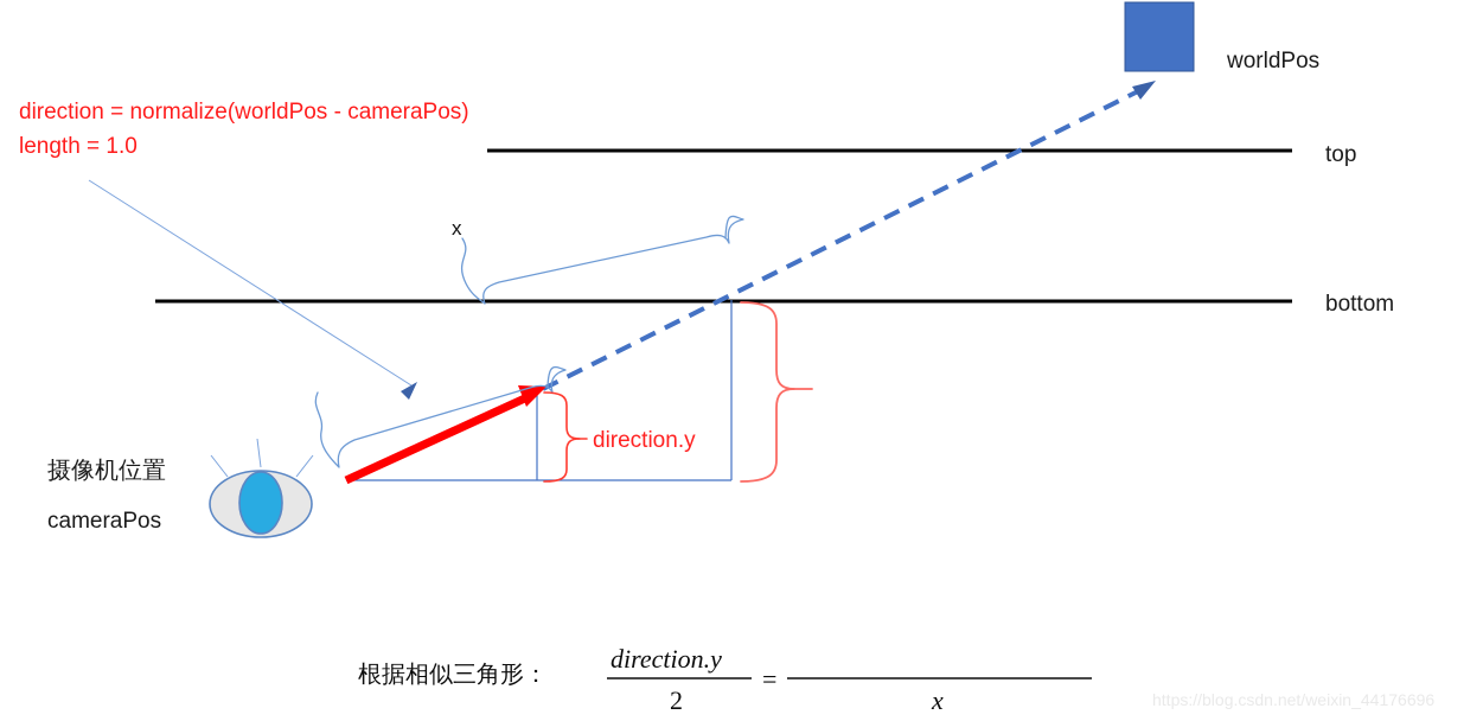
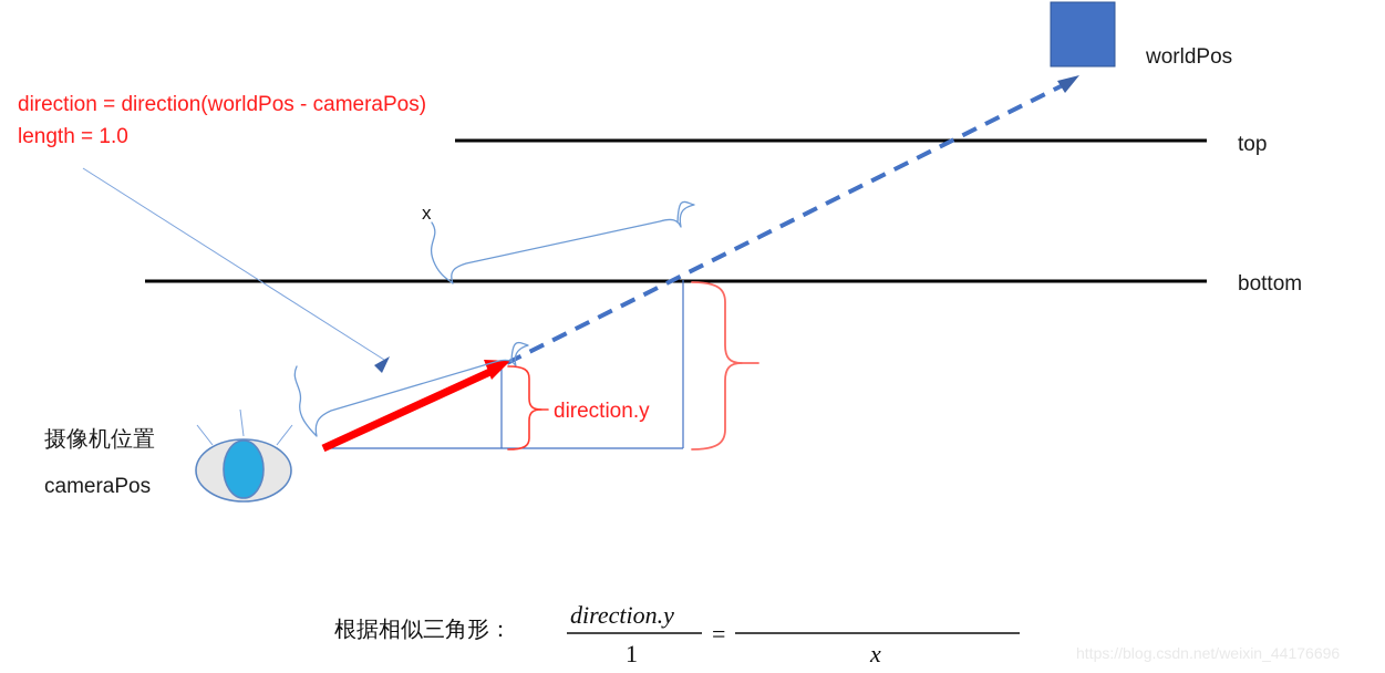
  top
  bottom
  worldPos
  x
- direction = normalize(worldPos - cameraPos)
+ direction = direction(worldPos - cameraPos)
  length = 1.0
  direction.y
  摄像机位置
  cameraPos
  根据相似三角形：
  direction.y
- 2
+ 1
  =
  x
